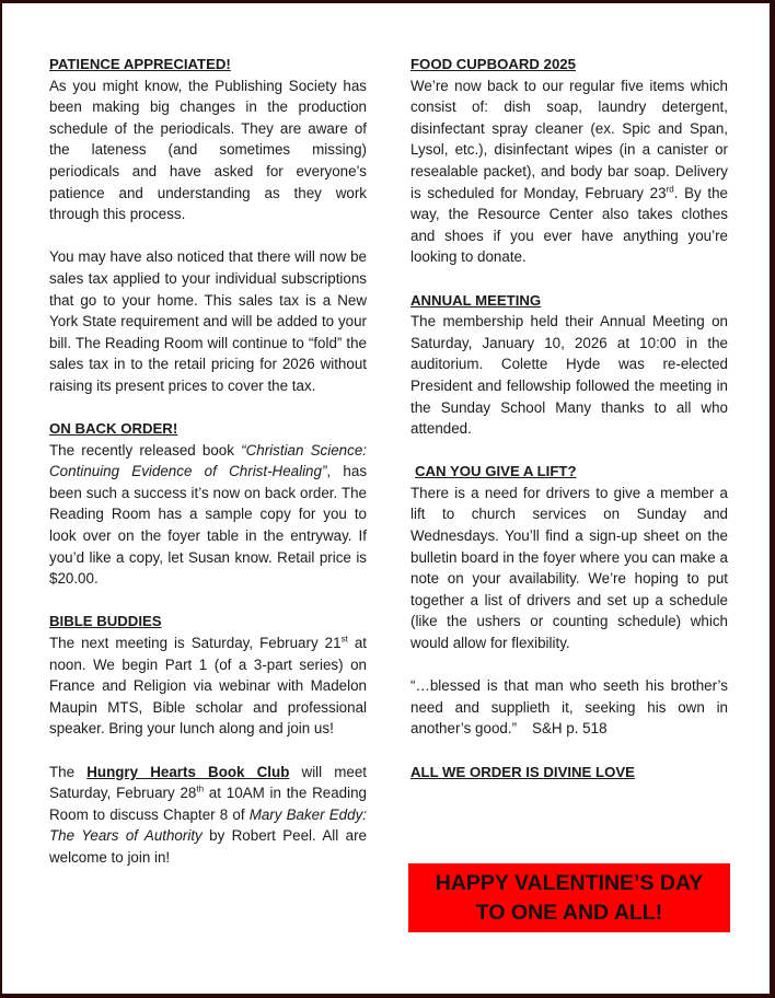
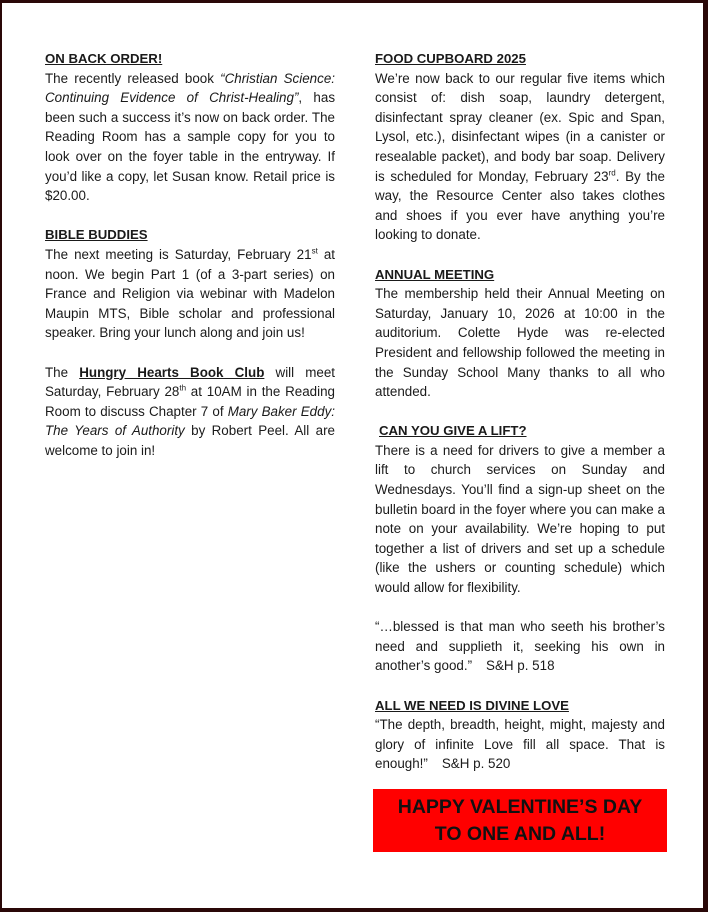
- PATIENCE APPRECIATED!
- As you might know, the Publishing Society has been making big changes in the production schedule of the periodicals. They are aware of the lateness (and sometimes missing) periodicals and have asked for everyone’s patience and understanding as they work through this process.
- You may have also noticed that there will now be sales tax applied to your individual subscriptions that go to your home. This sales tax is a New York State requirement and will be added to your bill. The Reading Room will continue to “fold” the sales tax in to the retail pricing for 2026 without raising its present prices to cover the tax.
  ON BACK ORDER!
  The recently released book “Christian Science: Continuing Evidence of Christ-Healing”, has been such a success it’s now on back order. The Reading Room has a sample copy for you to look over on the foyer table in the entryway. If you’d like a copy, let Susan know. Retail price is $20.00.
  BIBLE BUDDIES
  The next meeting is Saturday, February 21st at noon. We begin Part 1 (of a 3-part series) on France and Religion via webinar with Madelon Maupin MTS, Bible scholar and professional speaker. Bring your lunch along and join us!
- The Hungry Hearts Book Club will meet Saturday, February 28th at 10AM in the Reading Room to discuss Chapter 8 of Mary Baker Eddy: The Years of Authority by Robert Peel. All are welcome to join in!
+ The Hungry Hearts Book Club will meet Saturday, February 28th at 10AM in the Reading Room to discuss Chapter 7 of Mary Baker Eddy: The Years of Authority by Robert Peel. All are welcome to join in!
  FOOD CUPBOARD 2025
  We’re now back to our regular five items which consist of: dish soap, laundry detergent, disinfectant spray cleaner (ex. Spic and Span, Lysol, etc.), disinfectant wipes (in a canister or resealable packet), and body bar soap. Delivery is scheduled for Monday, February 23rd. By the way, the Resource Center also takes clothes and shoes if you ever have anything you’re looking to donate.
  ANNUAL MEETING
  The membership held their Annual Meeting on Saturday, January 10, 2026 at 10:00 in the auditorium. Colette Hyde was re-elected President and fellowship followed the meeting in the Sunday School Many thanks to all who attended.
  CAN YOU GIVE A LIFT?
  There is a need for drivers to give a member a lift to church services on Sunday and Wednesdays. You’ll find a sign-up sheet on the bulletin board in the foyer where you can make a note on your availability. We’re hoping to put together a list of drivers and set up a schedule (like the ushers or counting schedule) which would allow for flexibility.
  “…blessed is that man who seeth his brother’s need and supplieth it, seeking his own in another’s good.” S&H p. 518
- ALL WE ORDER IS DIVINE LOVE
+ ALL WE NEED IS DIVINE LOVE
+ “The depth, breadth, height, might, majesty and glory of infinite Love fill all space. That is enough!” S&H p. 520
  HAPPY VALENTINE’S DAY
  TO ONE AND ALL!
